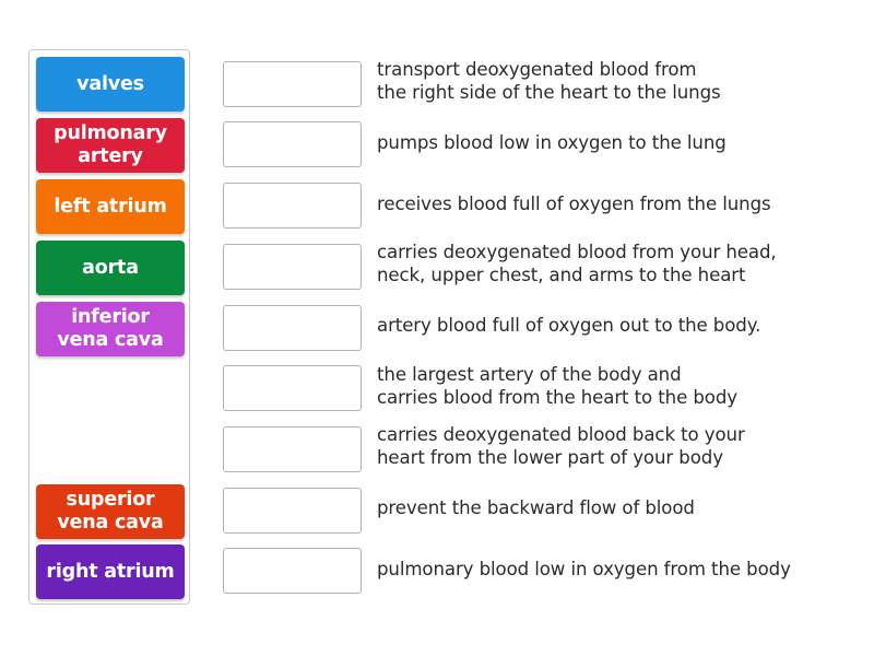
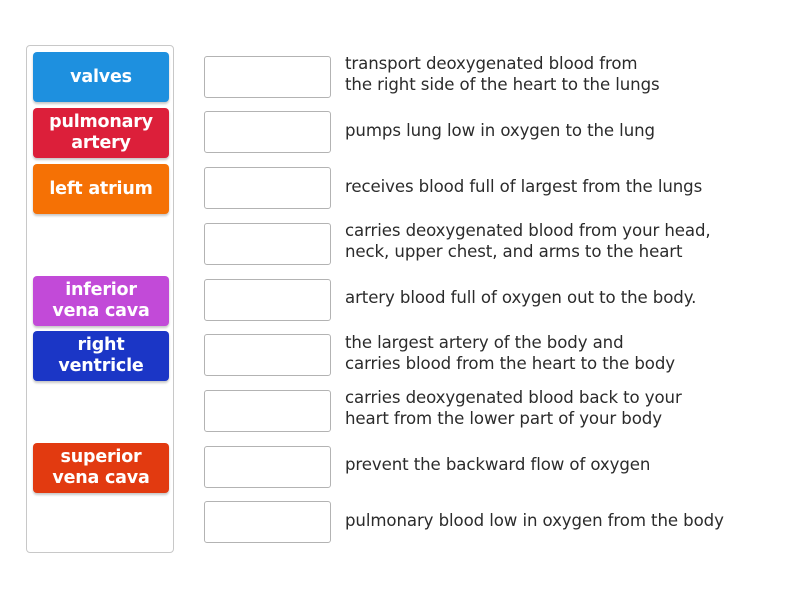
  valves
  pulmonary
  artery
  left atrium
- aorta
  inferior
  vena cava
+ right
+ ventricle
  superior
  vena cava
- right atrium
  transport deoxygenated blood from
  the right side of the heart to the lungs
- pumps blood low in oxygen to the lung
+ pumps lung low in oxygen to the lung
- receives blood full of oxygen from the lungs
+ receives blood full of largest from the lungs
  carries deoxygenated blood from your head,
  neck, upper chest, and arms to the heart
  artery blood full of oxygen out to the body.
  the largest artery of the body and
  carries blood from the heart to the body
  carries deoxygenated blood back to your
  heart from the lower part of your body
- prevent the backward flow of blood
+ prevent the backward flow of oxygen
  pulmonary blood low in oxygen from the body
